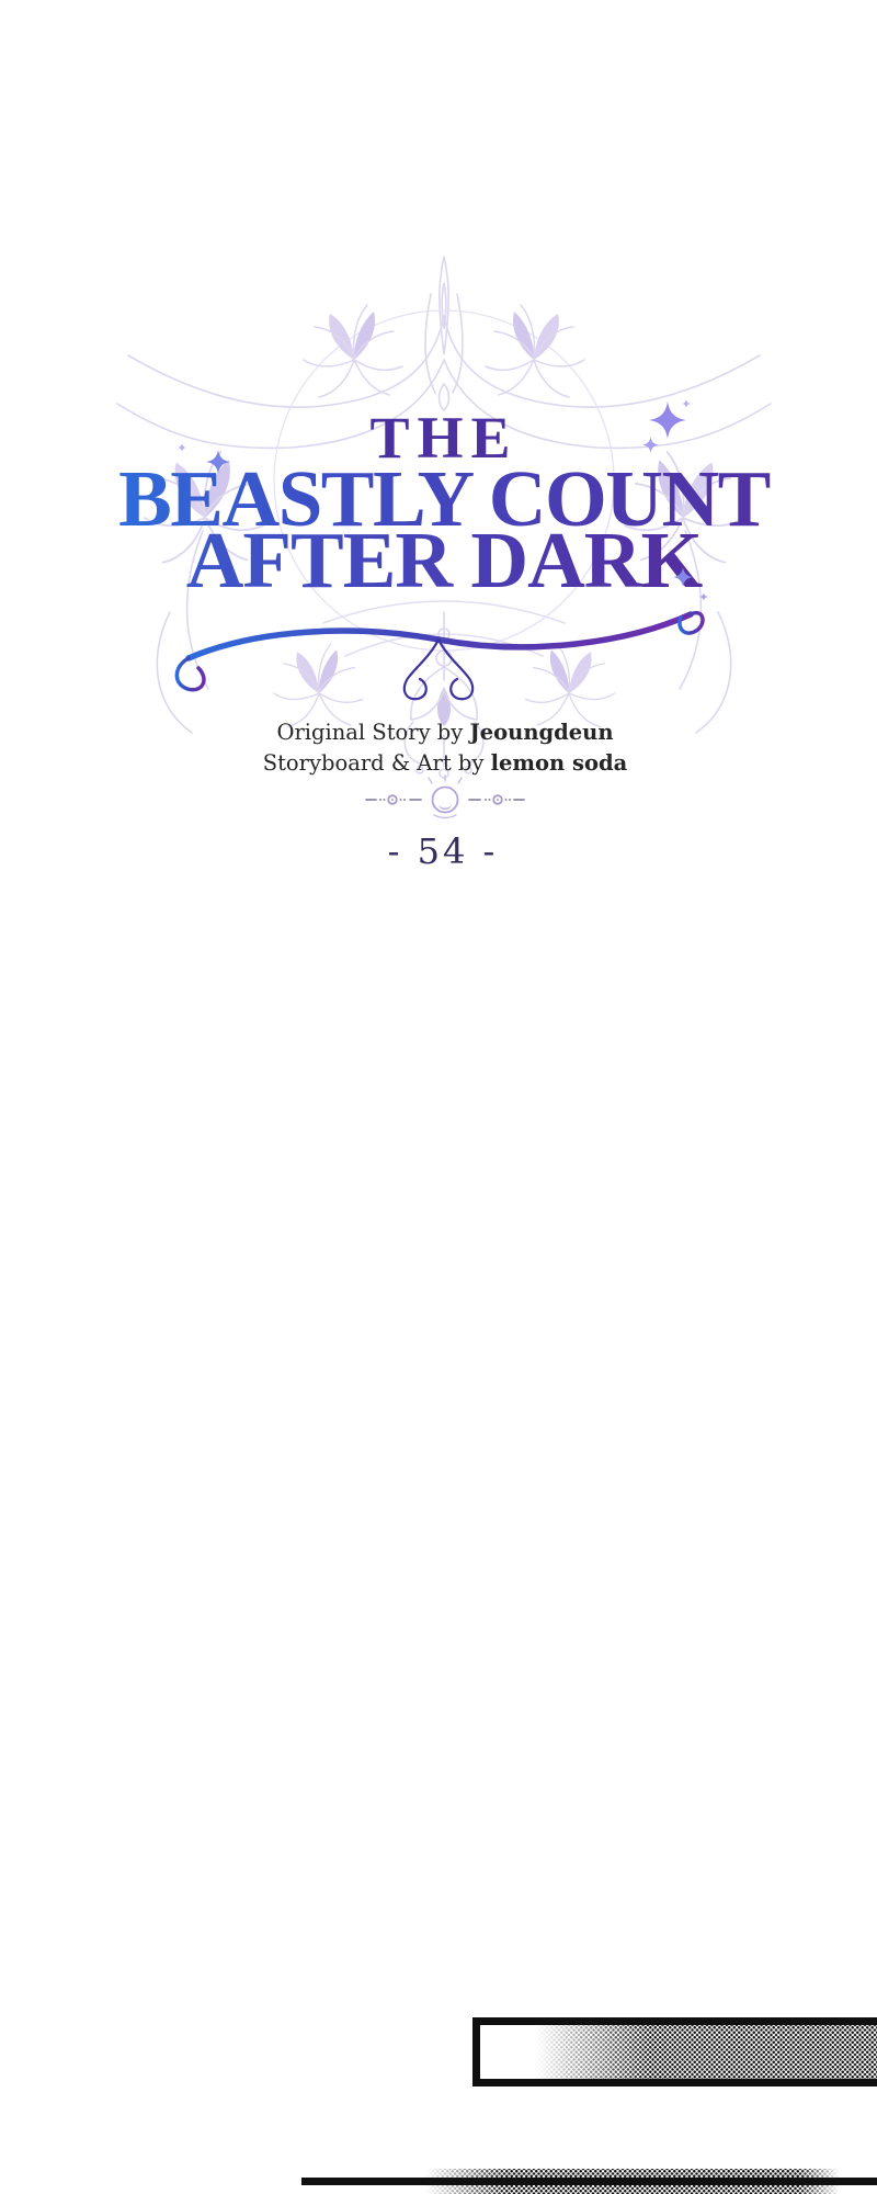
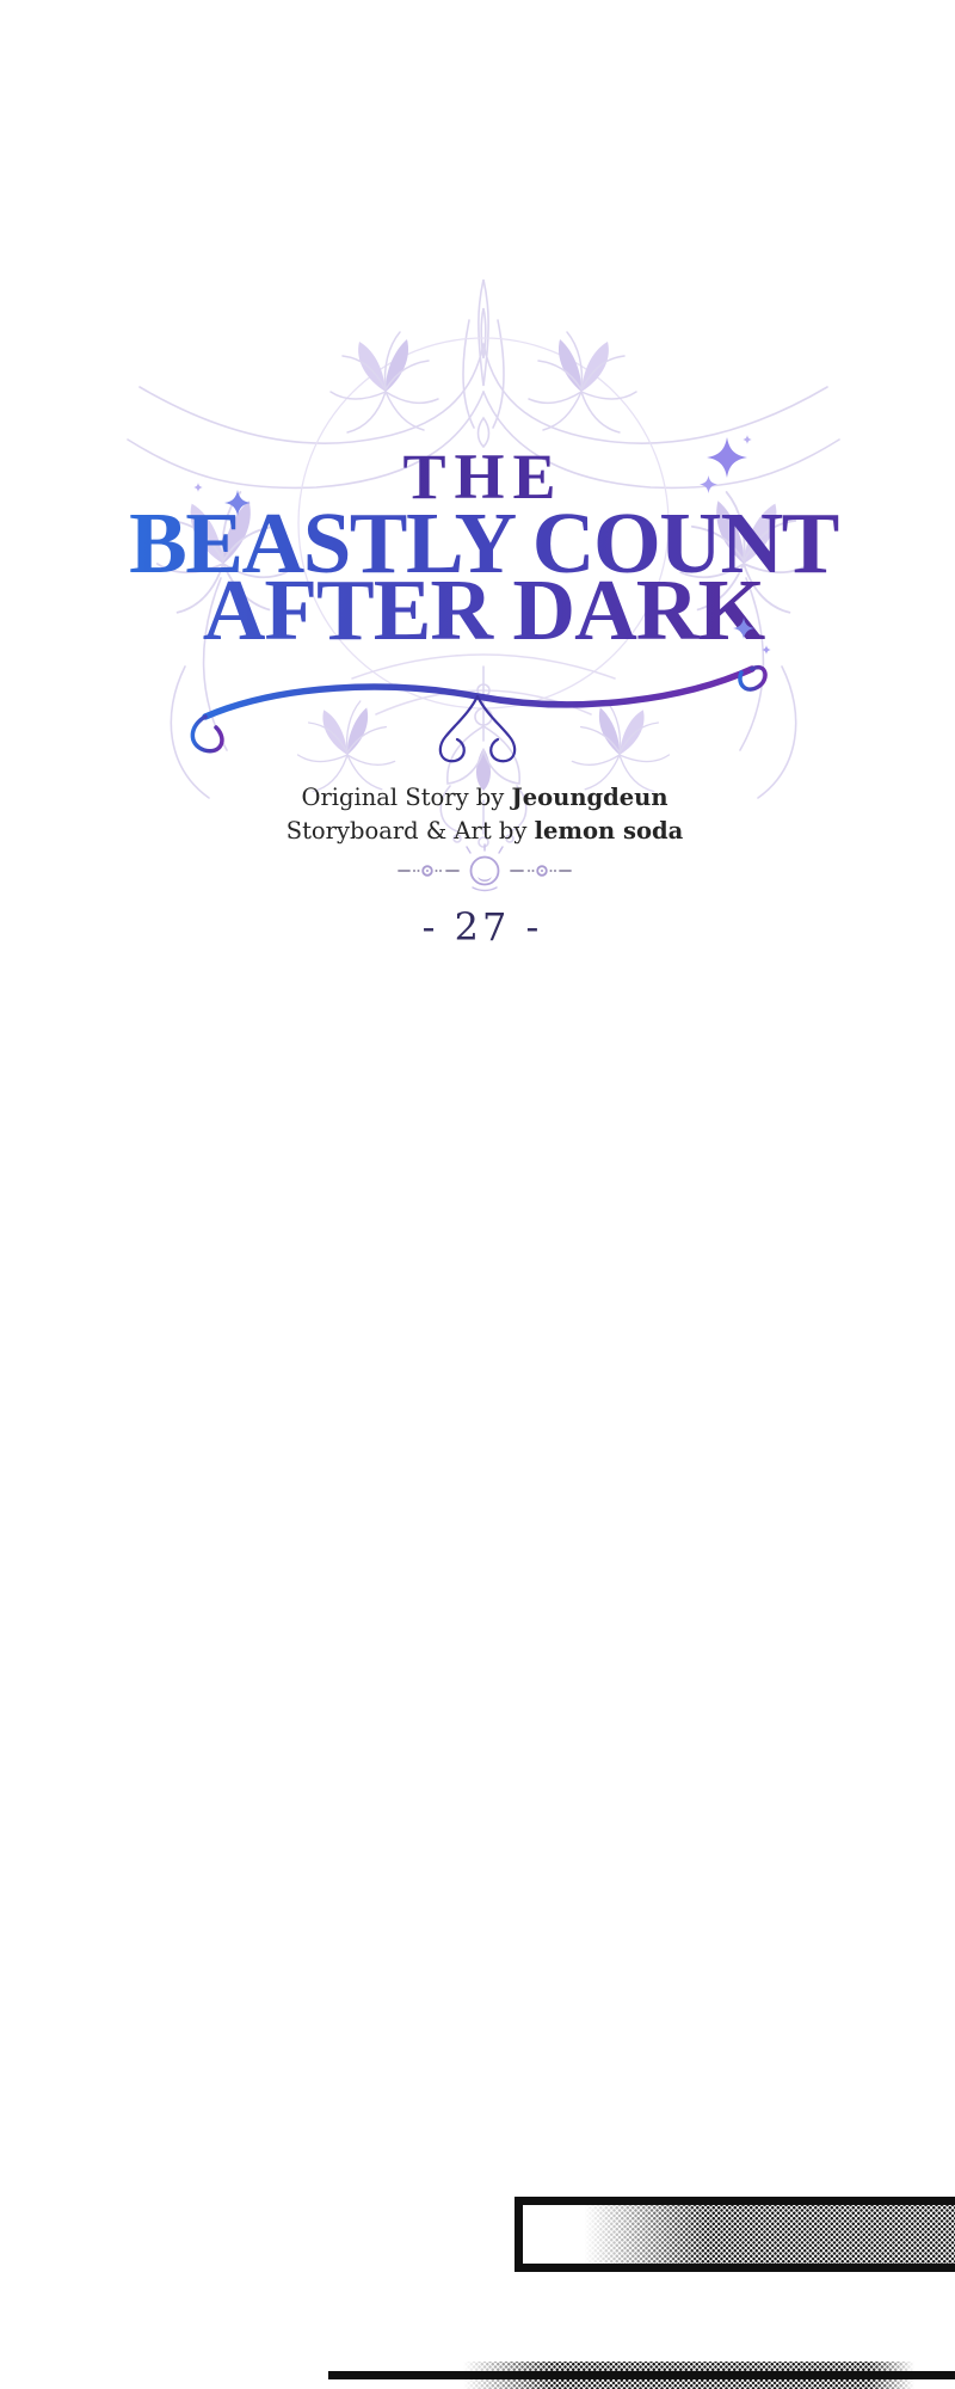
  THE
  BEASTLY COUNT
  AFTER DARK
  Original Story by Jeoungdeun
  Storyboard & Art by lemon soda
- - 54 -
+ - 27 -
